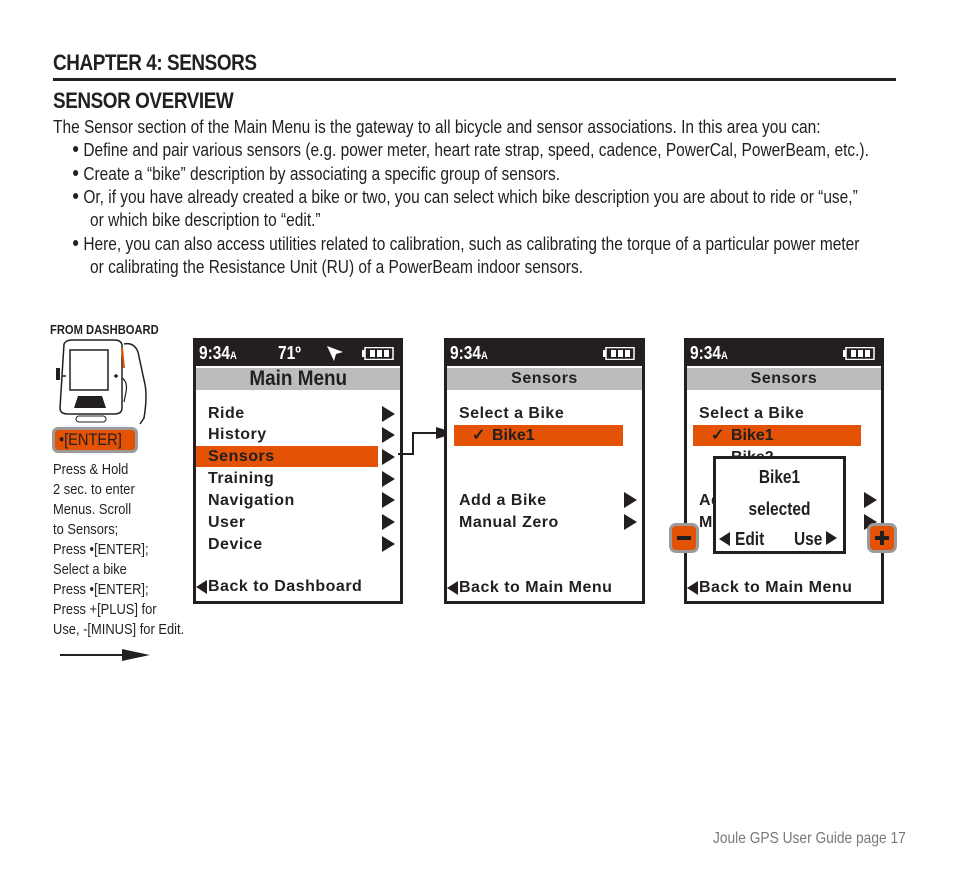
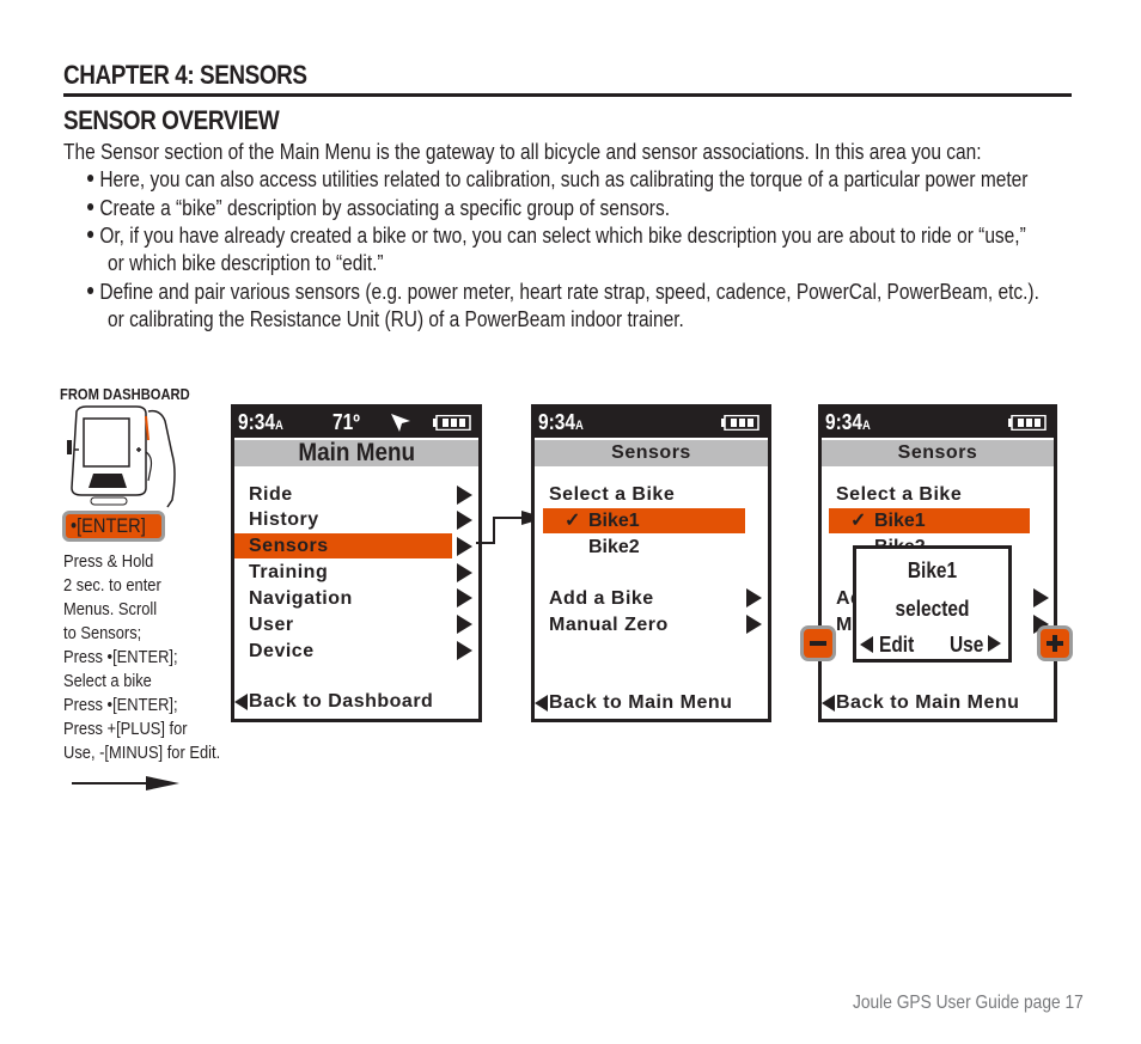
  CHAPTER 4: SENSORS
  SENSOR OVERVIEW
  The Sensor section of the Main Menu is the gateway to all bicycle and sensor associations. In this area you can:
- Define and pair various sensors (e.g. power meter, heart rate strap, speed, cadence, PowerCal, PowerBeam, etc.).
+ Here, you can also access utilities related to calibration, such as calibrating the torque of a particular power meter
  Create a “bike” description by associating a specific group of sensors.
  Or, if you have already created a bike or two, you can select which bike description you are about to ride or “use,”
  or which bike description to “edit.”
- Here, you can also access utilities related to calibration, such as calibrating the torque of a particular power meter
+ Define and pair various sensors (e.g. power meter, heart rate strap, speed, cadence, PowerCal, PowerBeam, etc.).
- or calibrating the Resistance Unit (RU) of a PowerBeam indoor sensors.
+ or calibrating the Resistance Unit (RU) of a PowerBeam indoor trainer.
  FROM DASHBOARD
  •[ENTER]
  Press & Hold
  2 sec. to enter
  Menus. Scroll
  to Sensors;
  Press •[ENTER];
  Select a bike
  Press •[ENTER];
  Press +[PLUS] for
  Use, -[MINUS] for Edit.
  9:34A
  71º
  Main Menu
  Ride
  History
  Sensors
  Training
  Navigation
  User
  Device
  Back to Dashboard
  9:34A
  Sensors
  Select a Bike
  ✓
  Bike1
+ Bike2
  Add a Bike
  Manual Zero
  Back to Main Menu
  9:34A
  Sensors
  Select a Bike
  ✓
  Bike1
  M
  Back to Main Menu
  Bike1
  selected
  Edit
  Use
  Joule GPS User Guide page 17
